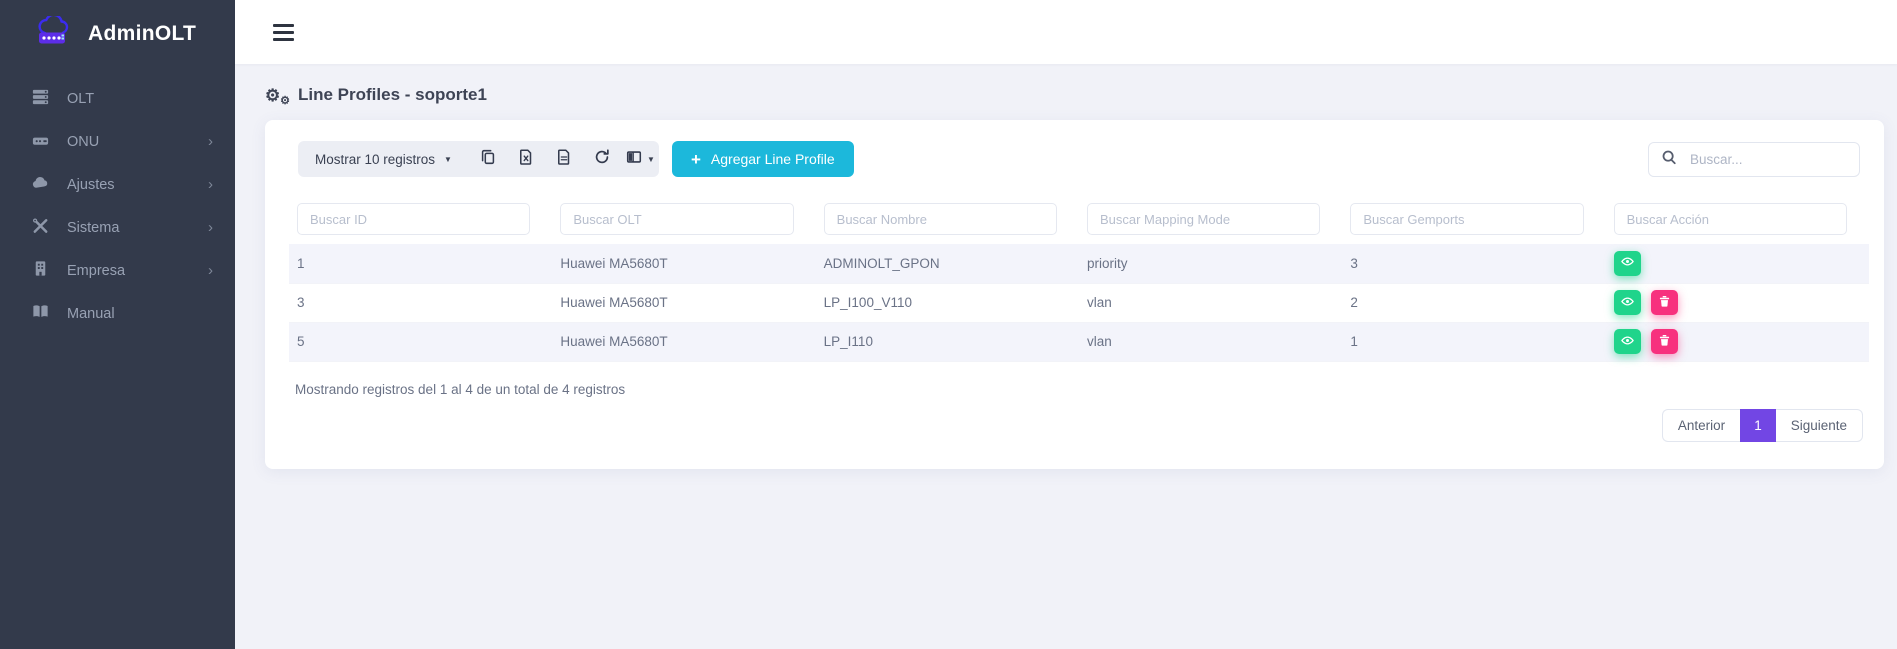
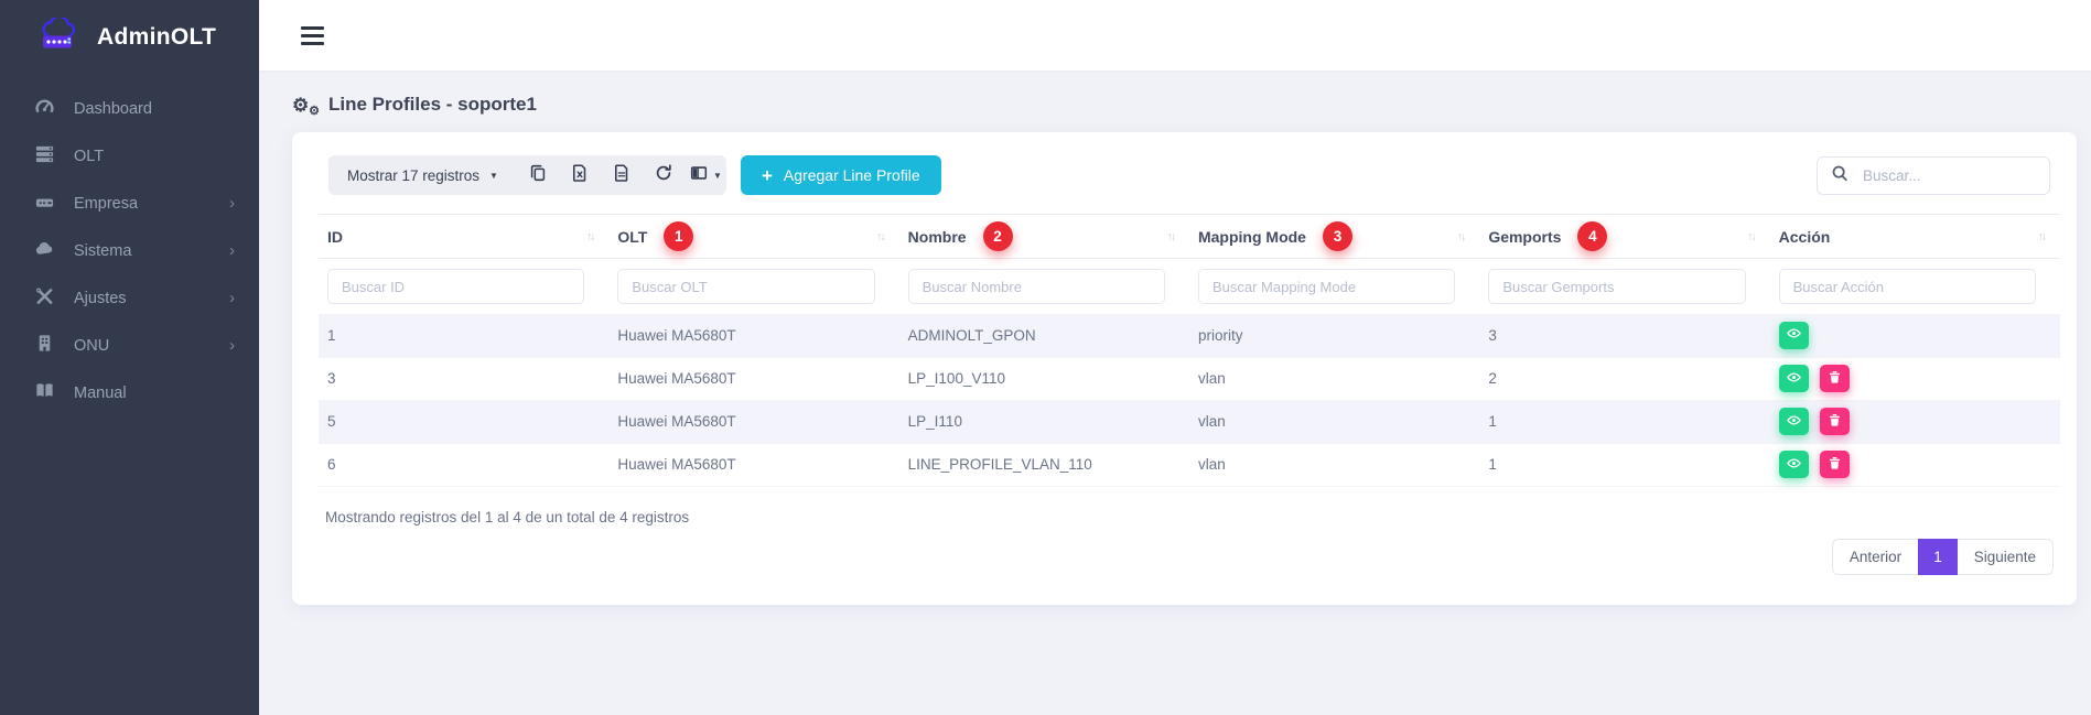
  AdminOLT
+ Dashboard
  OLT
- ONU
+ Empresa
  ›
- Ajustes
+ Sistema
  ›
- Sistema
+ Ajustes
  ›
- Empresa
+ ONU
  ›
  Manual
  ⚙
  ⚙
  Line Profiles - soporte1
- Mostrar 10 registros
+ Mostrar 17 registros
  ▼
  ▼
  +
  Agregar Line Profile
  Buscar...
+ ID ↑↓	OLT 1 ↑↓	Nombre 2 ↑↓	Mapping Mode 3 ↑↓	Gemports 4 ↑↓	Acción ↑↓
  Buscar ID	Buscar OLT	Buscar Nombre	Buscar Mapping Mode	Buscar Gemports	Buscar Acción
  1	Huawei MA5680T	ADMINOLT_GPON	priority	3
  3	Huawei MA5680T	LP_I100_V110	vlan	2
  5	Huawei MA5680T	LP_I110	vlan	1
+ 6	Huawei MA5680T	LINE_PROFILE_VLAN_110	vlan	1
  Mostrando registros del 1 al 4 de un total de 4 registros
  Anterior
  1
  Siguiente
